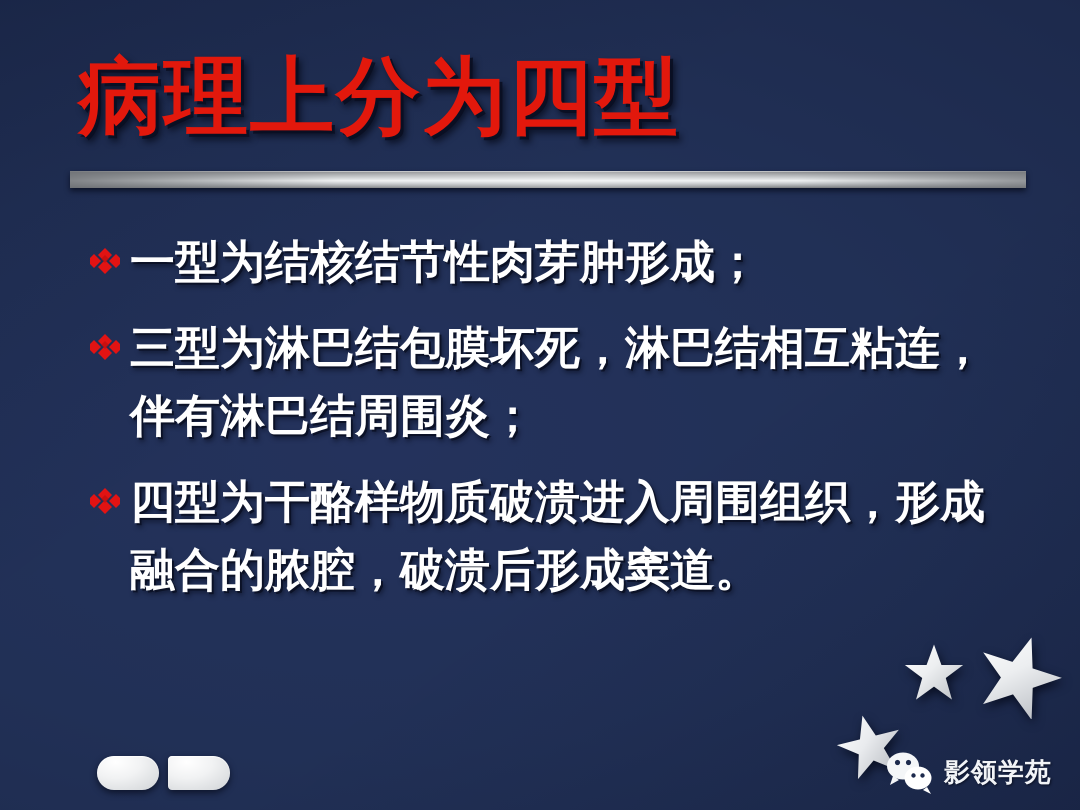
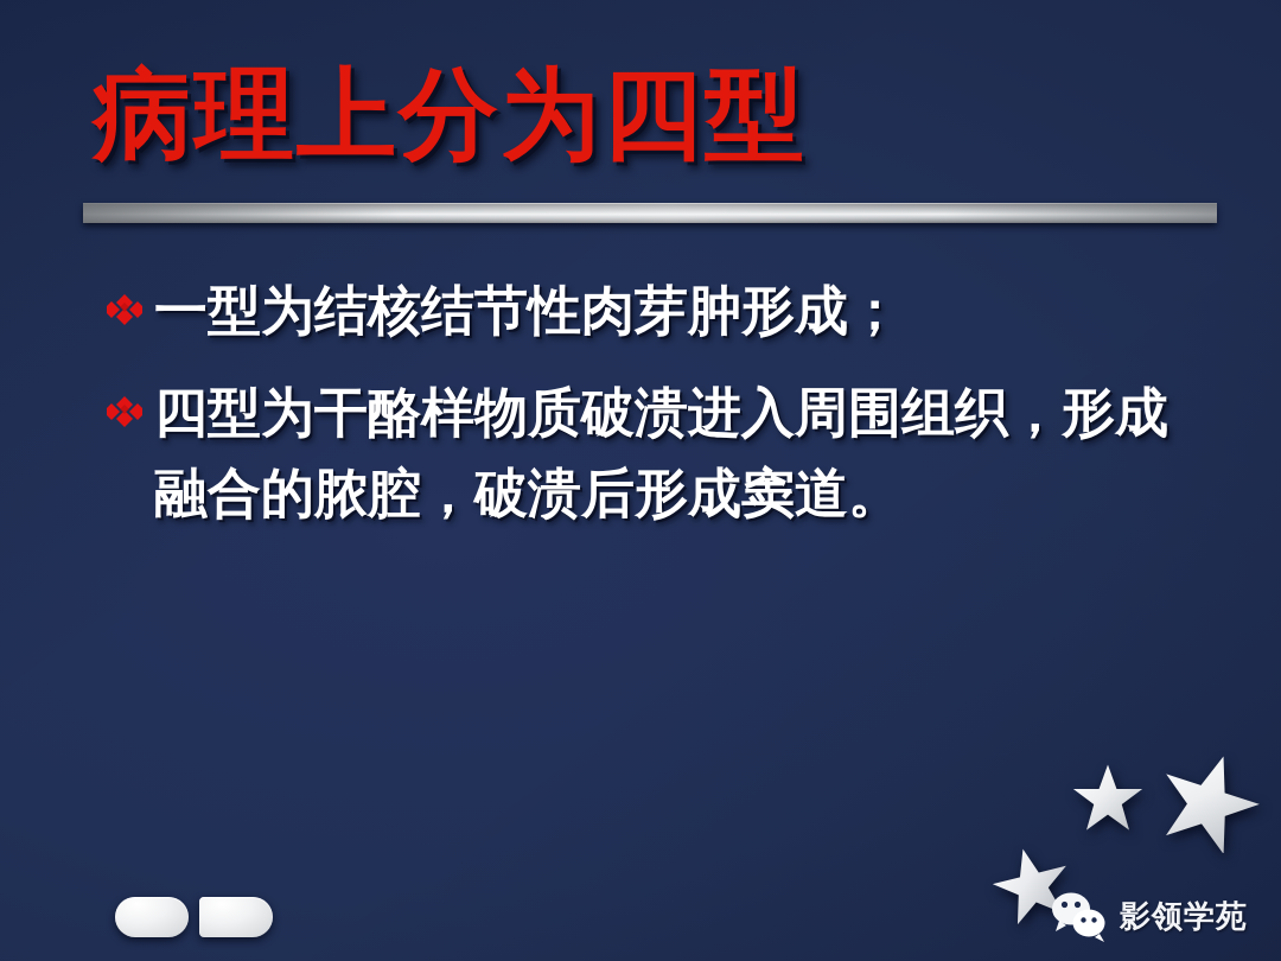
  病理上分为四型
  一型为结核结节性肉芽肿形成；
- 三型为淋巴结包膜坏死，淋巴结相互粘连，伴有淋巴结周围炎；
  四型为干酪样物质破溃进入周围组织，形成融合的脓腔，破溃后形成窦道。
  影领学苑
